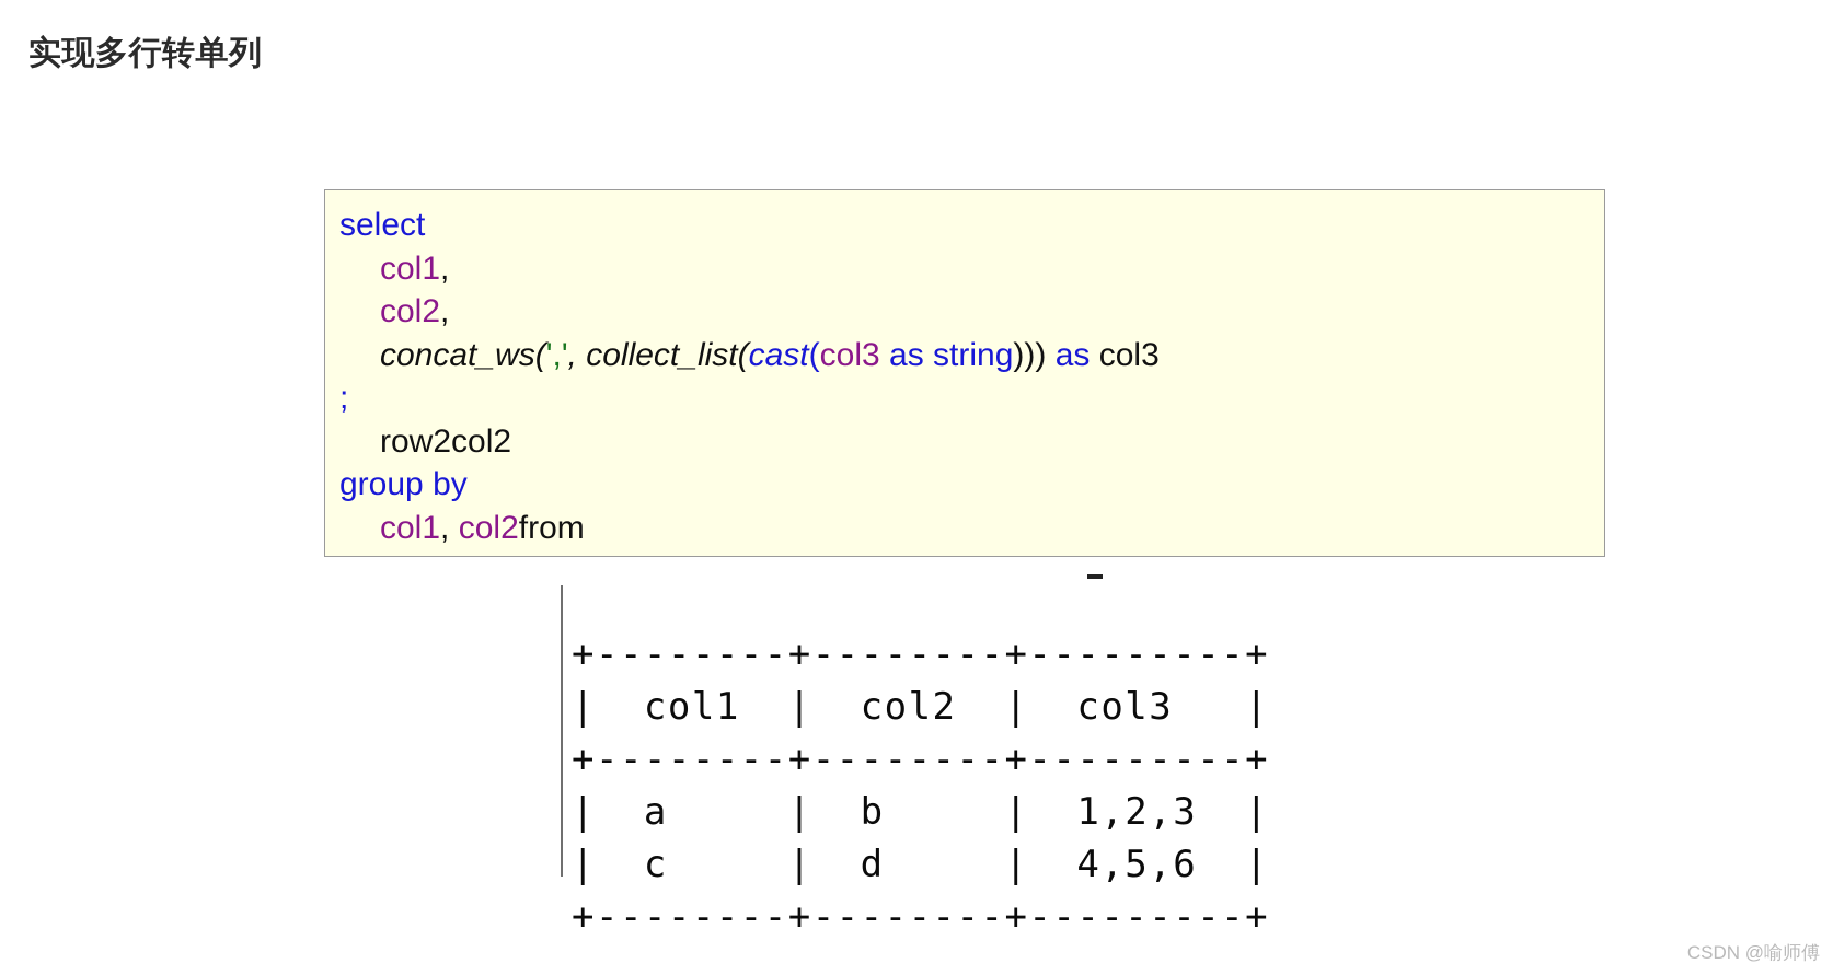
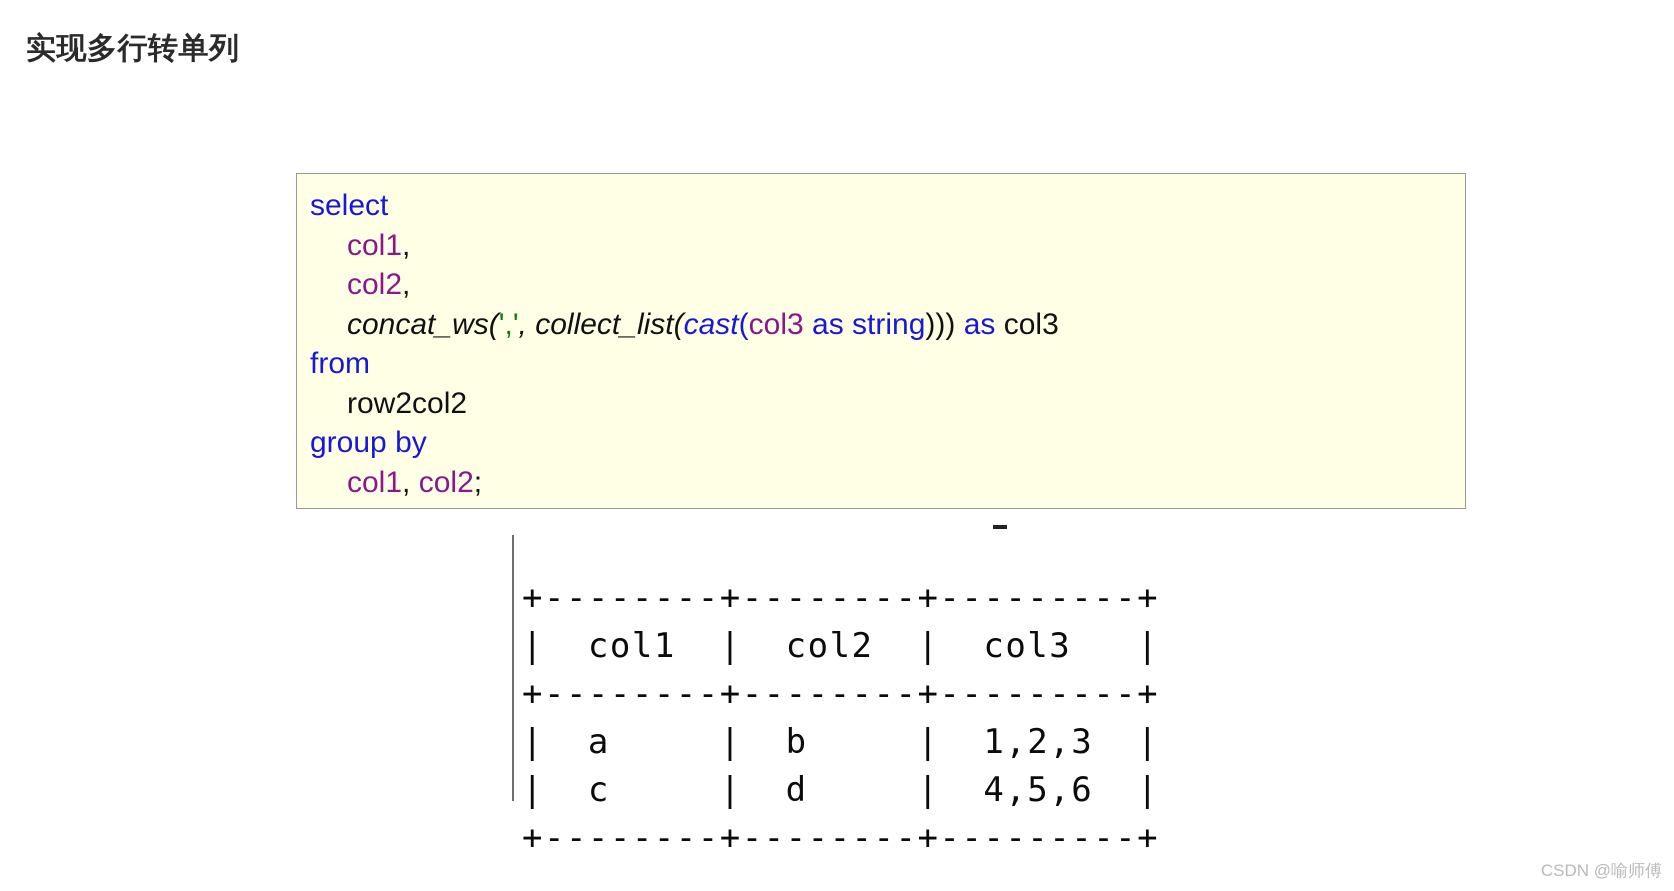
  实现多行转单列
  select
  col1,
  col2,
  concat_ws(',', collect_list(cast(col3 as string))) as col3
- ;
+ from
  row2col2
  group by
- col1, col2from
+ col1, col2;
  +--------+--------+---------+
  | col1 | col2 | col3 |
  +--------+--------+---------+
  | a | b | 1,2,3 |
  | c | d | 4,5,6 |
  +--------+--------+---------+
  CSDN @喻师傅
